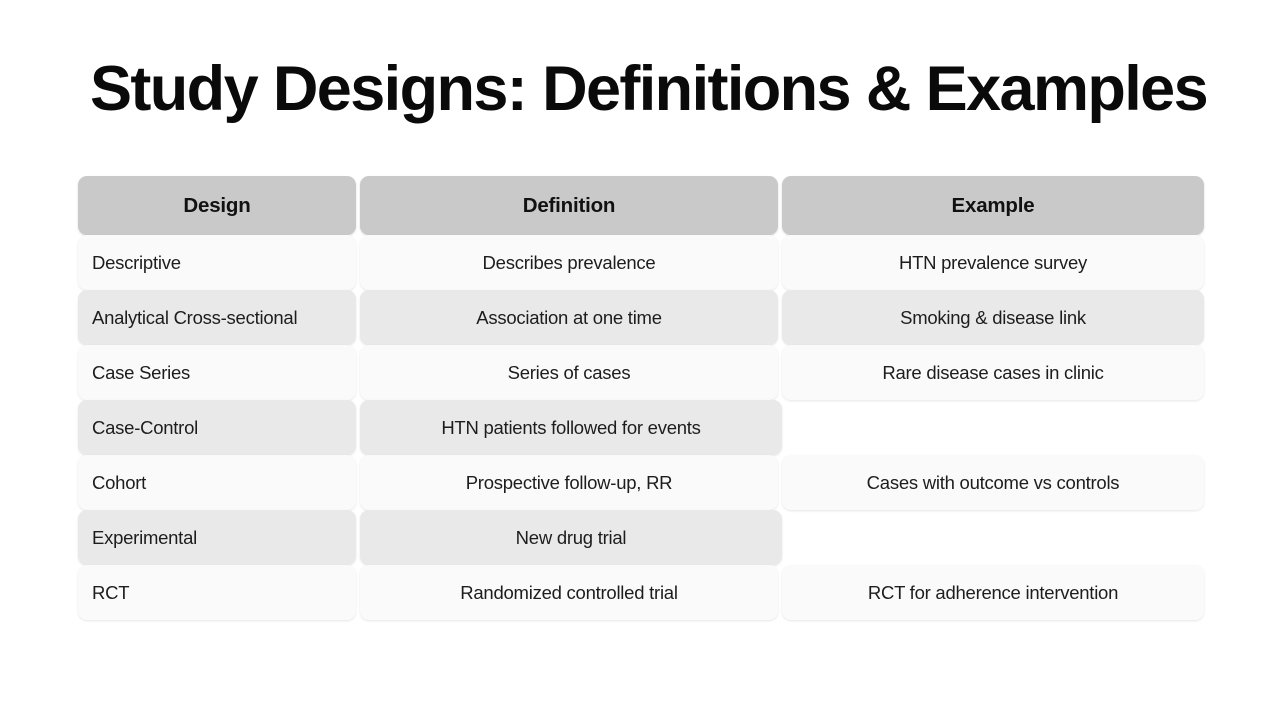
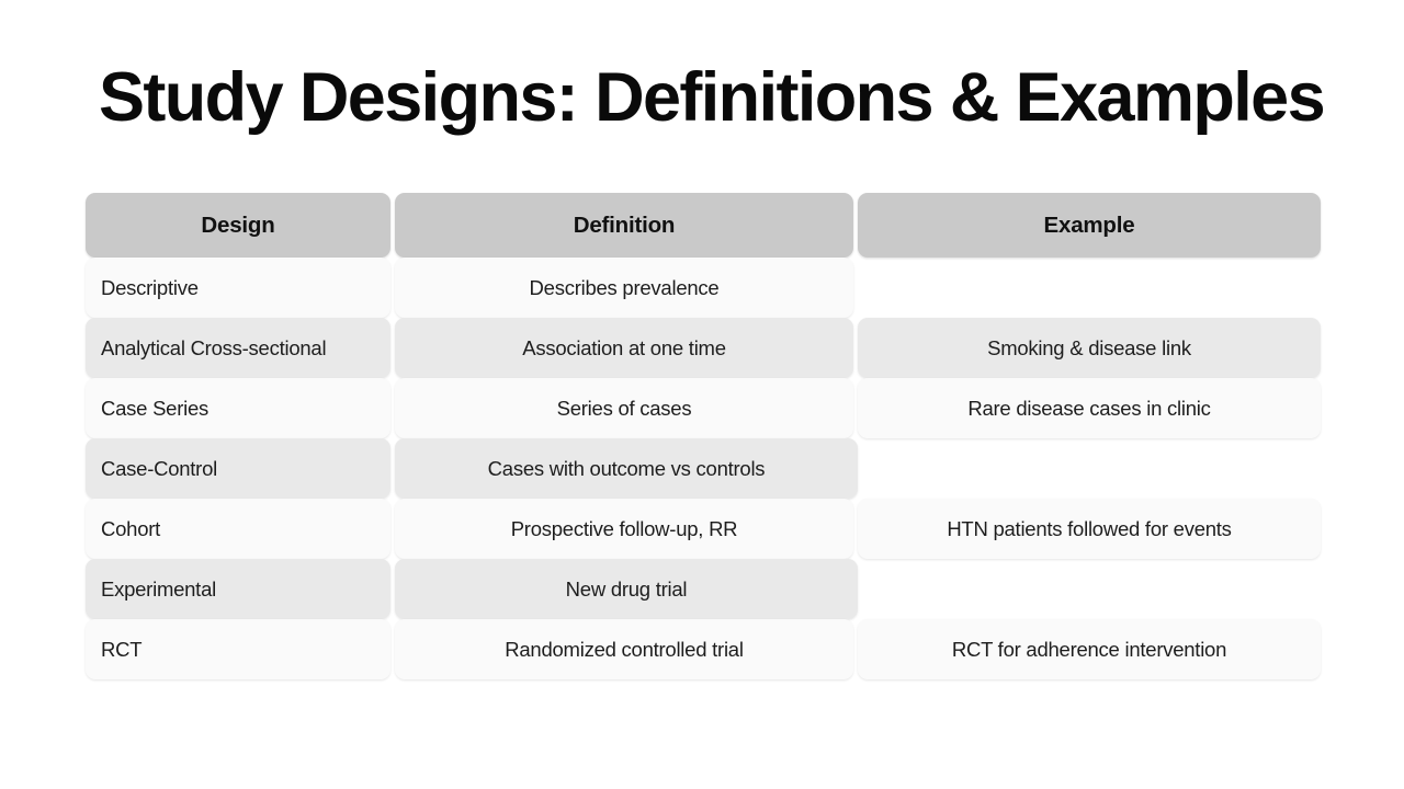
  Study Designs: Definitions & Examples
  Design
  Definition
  Example
  Descriptive
  Describes prevalence
- HTN prevalence survey
  Analytical Cross-sectional
  Association at one time
  Smoking & disease link
  Case Series
  Series of cases
  Rare disease cases in clinic
  Case-Control
- HTN patients followed for events
+ Cases with outcome vs controls
  Cohort
  Prospective follow-up, RR
- Cases with outcome vs controls
+ HTN patients followed for events
  Experimental
  New drug trial
  RCT
  Randomized controlled trial
  RCT for adherence intervention
